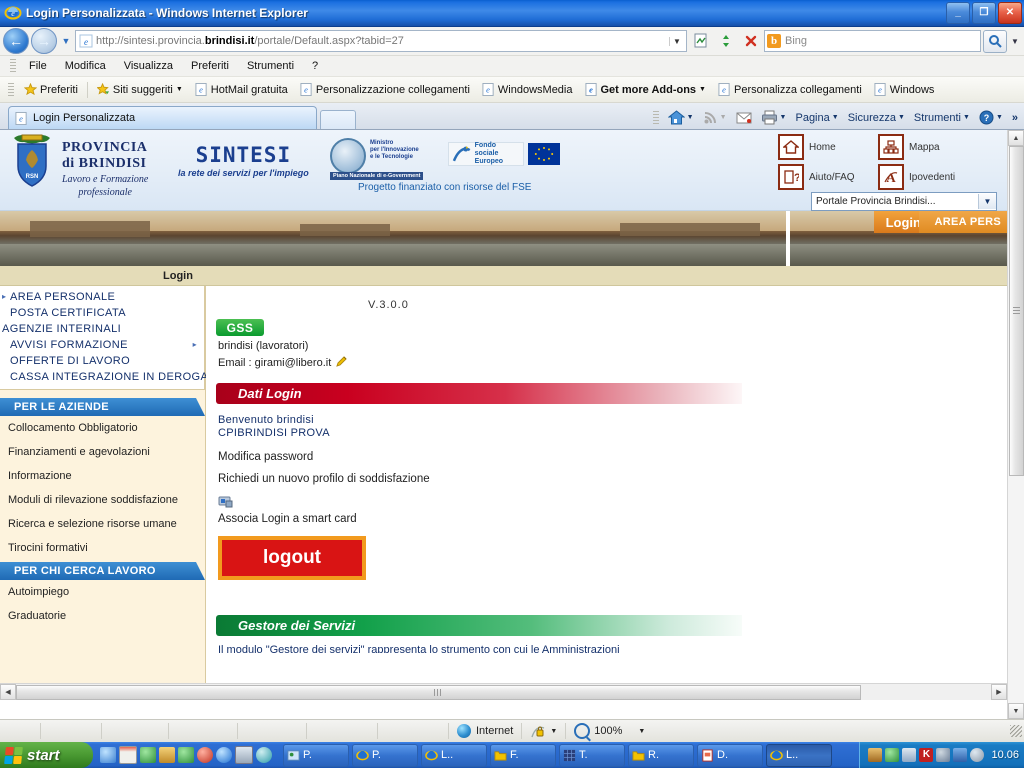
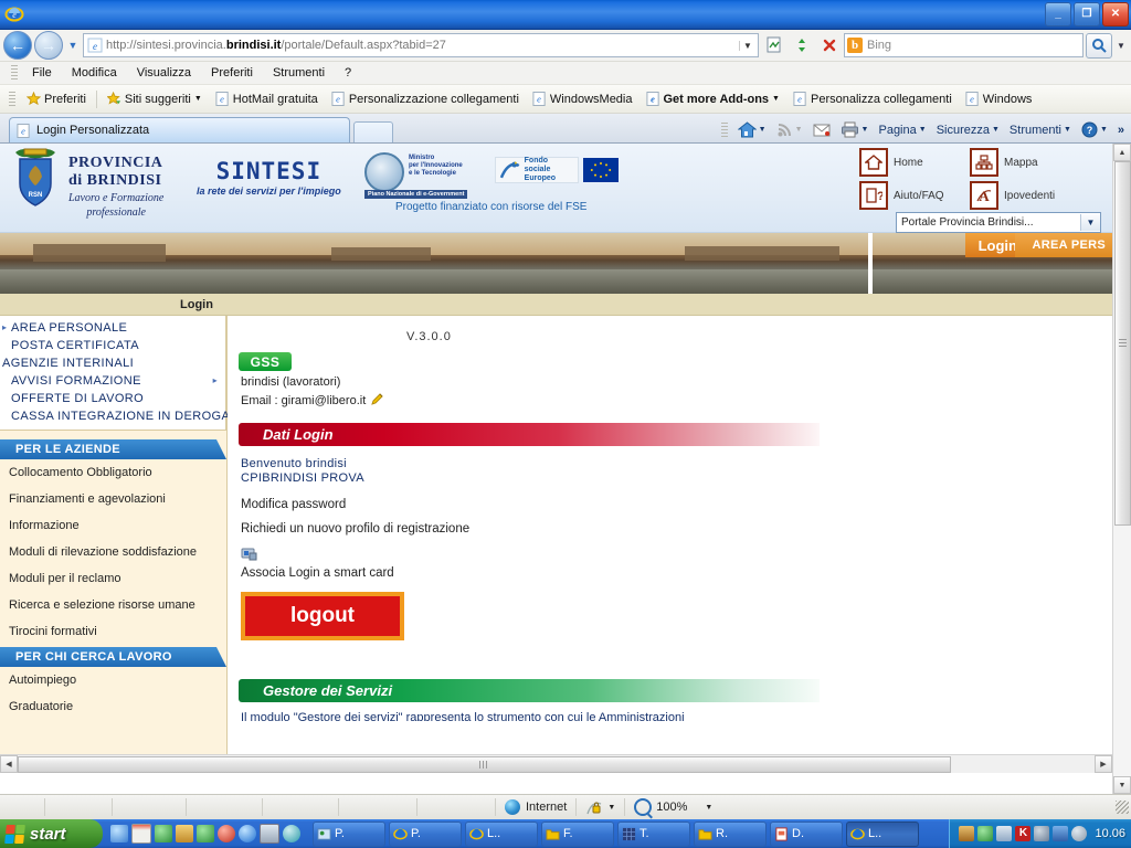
  e
- Login Personalizzata - Windows Internet Explorer
  _
  ❐
  ✕
  ←
  →
  ▼
  e
  http://sintesi.provincia.brindisi.it/portale/Default.aspx?tabid=27
  ▼
  b
  Bing
  ▼
  File
  Modifica
  Visualizza
  Preferiti
  Strumenti
  ?
  Preferiti
  Siti suggeriti
  e
  HotMail gratuita
  e
  Personalizzazione collegamenti
  e
  WindowsMedia
  e
  Get more Add-ons
  e
  Personalizza collegamenti
  e
  Windows
  e
  Login Personalizzata
  Pagina
  Sicurezza
  Strumenti
  ?
  »
  PROVINCIA
  di BRINDISI
  Lavoro e Formazione
  professionale
  SINTESI
  la rete dei servizi per l'impiego
  Progetto finanziato con risorse del FSE
  Home
  Mappa
  ?
  Aiuto/FAQ
  A
  Ipovedenti
  Portale Provincia Brindisi...
  ▼
  Login
  AREA PERS
  Login
  ▸
  AREA PERSONALE
  POSTA CERTIFICATA
  AGENZIE INTERINALI
  AVVISI FORMAZIONE
  ▸
  OFFERTE DI LAVORO
  CASSA INTEGRAZIONE IN DEROGA
  PER LE AZIENDE
  Collocamento Obbligatorio
  Finanziamenti e agevolazioni
  Informazione
  Moduli di rilevazione soddisfazione
+ Moduli per il reclamo
  Ricerca e selezione risorse umane
  Tirocini formativi
  PER CHI CERCA LAVORO
  Autoimpiego
  Graduatorie
  V.3.0.0
  GSS
  brindisi (lavoratori)
  Email : girami@libero.it
  Dati Login
  Benvenuto brindisi
  CPIBRINDISI PROVA
  Modifica password
- Richiedi un nuovo profilo di soddisfazione
+ Richiedi un nuovo profilo di registrazione
  Associa Login a smart card
  logout
  Gestore dei Servizi
  Il modulo "Gestore dei servizi" rappresenta lo strumento con cui le Amministrazioni
  Internet
  100%
  start
  P.
  P.
  L..
  F.
  T.
  R.
  D.
  L..
  K
  10.06
